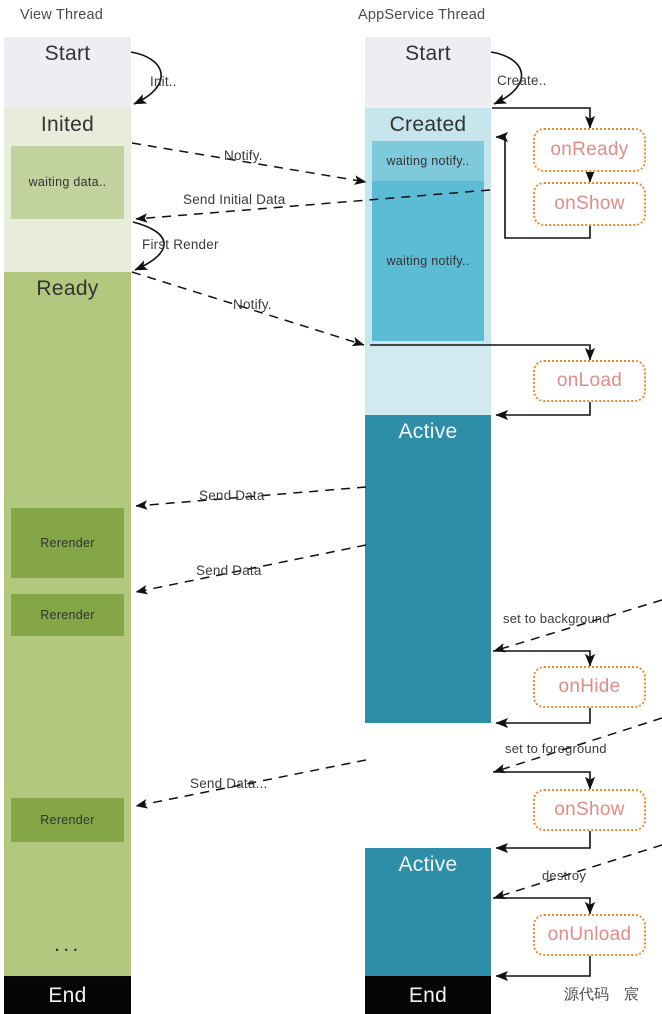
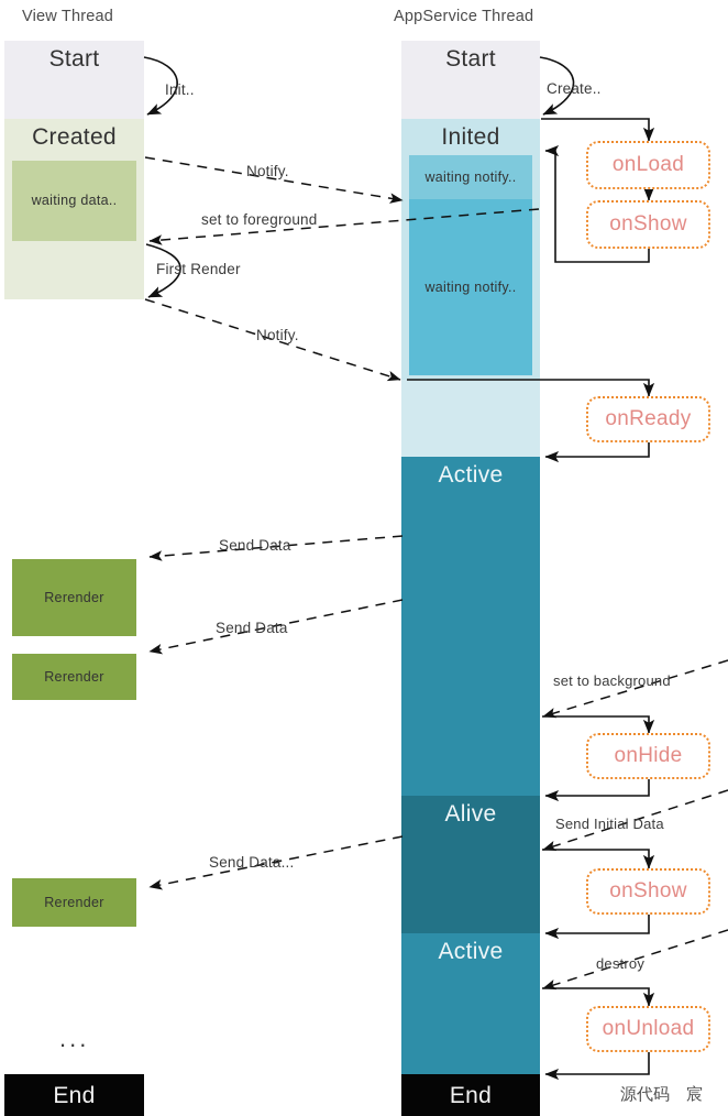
  View Thread
  AppService Thread
  Start
- Inited
+ Created
  waiting data..
- Ready
  Rerender
  Rerender
  Rerender
  ...
  End
  Start
- Created
+ Inited
  waiting notify..
  waiting notify..
  Active
+ Alive
  Active
  End
- onReady
+ onLoad
  onShow
- onLoad
+ onReady
  onHide
  onShow
  onUnload
  Init..
  Create..
  Notify.
- Send Initial Data
+ set to foreground
  First Render
  Notify.
  Send Data
  Send Data
  set to background
- set to foreground
+ Send Initial Data
  Send Data...
  destroy
  源代码 宸
